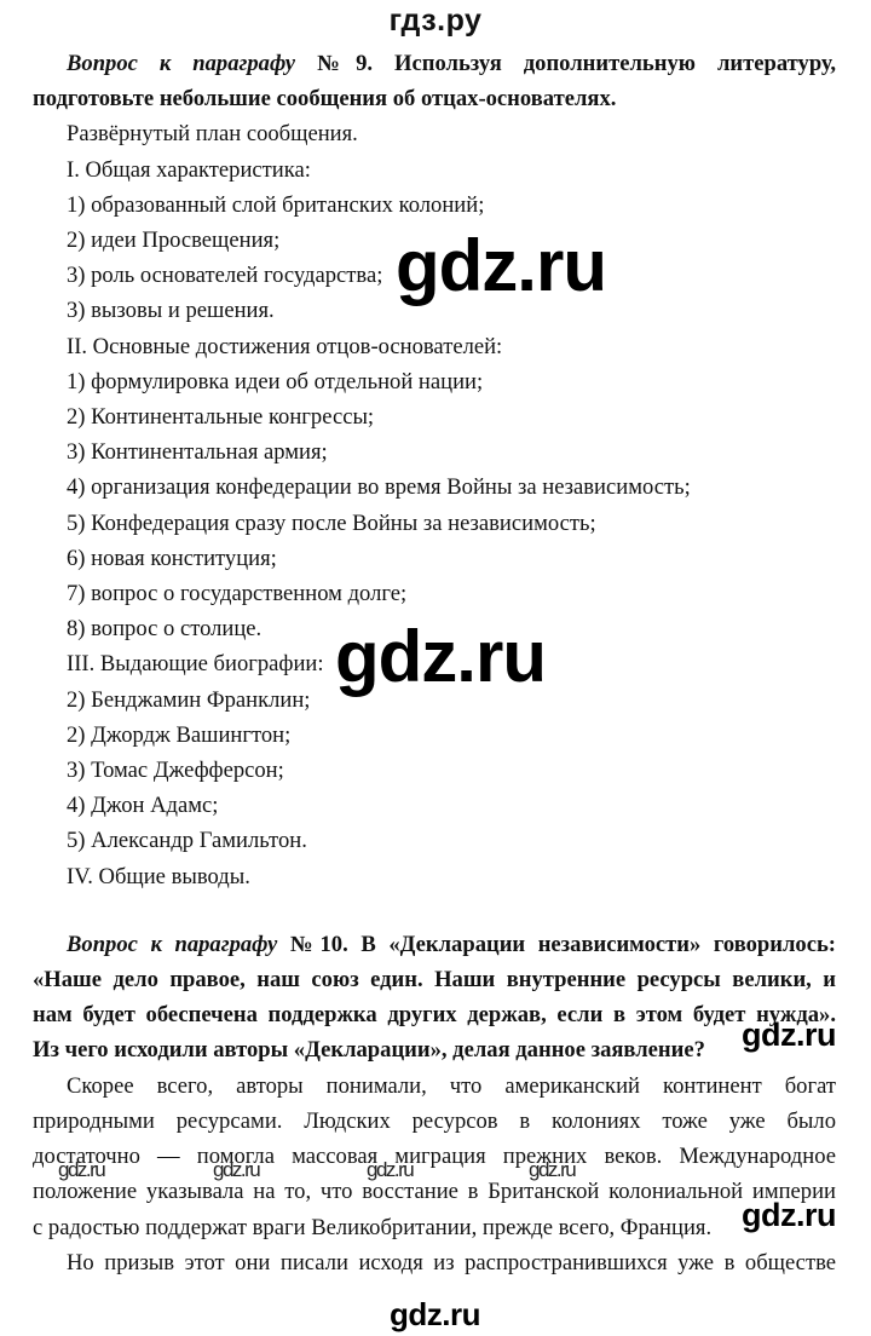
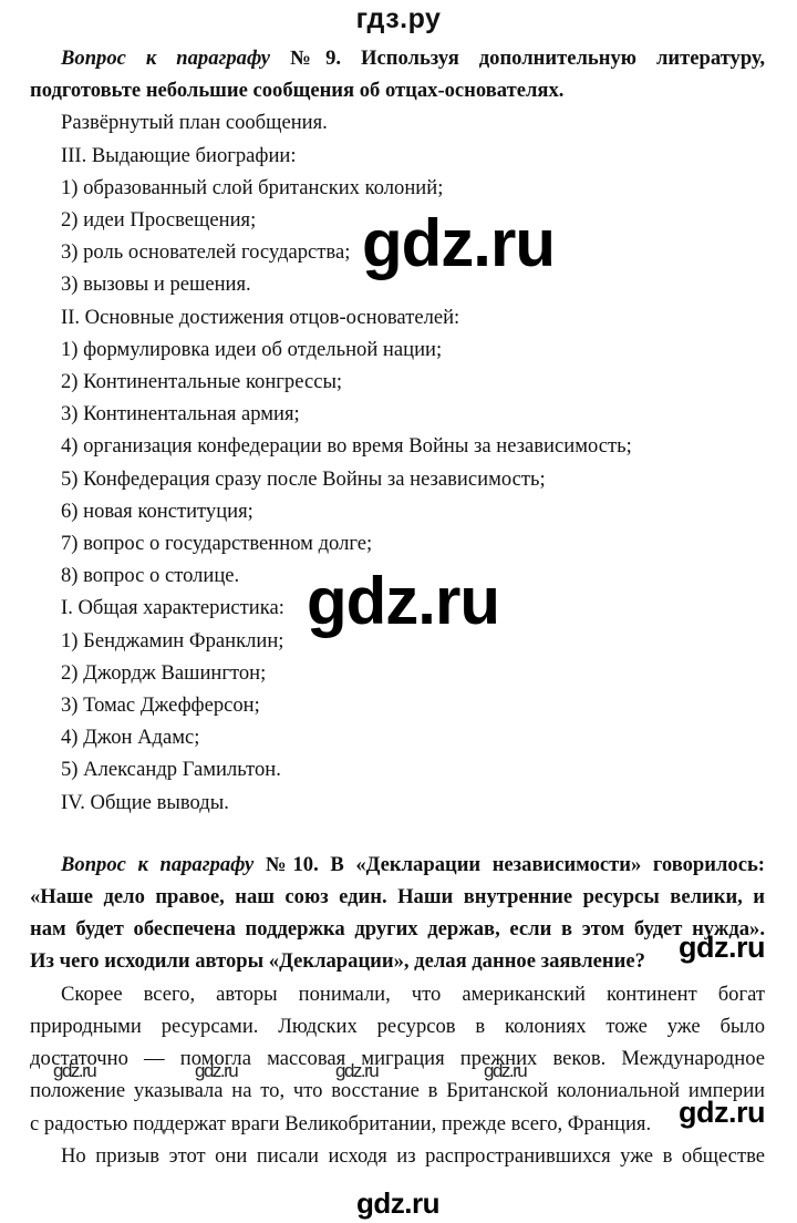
  гдз.ру
  Вопрос к параграфу №9. Используя дополнительную литературу,
  подготовьте небольшие сообщения об отцах-основателях.
  Развёрнутый план сообщения.
- I. Общая характеристика:
+ III. Выдающие биографии:
  1) образованный слой британских колоний;
  2) идеи Просвещения;
  3) роль основателей государства;
  3) вызовы и решения.
  II. Основные достижения отцов-основателей:
  1) формулировка идеи об отдельной нации;
  2) Континентальные конгрессы;
  3) Континентальная армия;
  4) организация конфедерации во время Войны за независимость;
  5) Конфедерация сразу после Войны за независимость;
  6) новая конституция;
  7) вопрос о государственном долге;
  8) вопрос о столице.
- III. Выдающие биографии:
+ I. Общая характеристика:
- 2) Бенджамин Франклин;
+ 1) Бенджамин Франклин;
  2) Джордж Вашингтон;
  3) Томас Джефферсон;
  4) Джон Адамс;
  5) Александр Гамильтон.
  IV. Общие выводы.
  Вопрос к параграфу №10. В «Декларации независимости» говорилось:
  «Наше дело правое, наш союз един. Наши внутренние ресурсы велики, и
  нам будет обеспечена поддержка других держав, если в этом будет нужда».
  Из чего исходили авторы «Декларации», делая данное заявление?
  Скорее всего, авторы понимали, что американский континент богат
  природными ресурсами. Людских ресурсов в колониях тоже уже было
  достаточно — помогла массовая миграция прежних веков. Международное
  положение указывала на то, что восстание в Британской колониальной империи
  с радостью поддержат враги Великобритании, прежде всего, Франция.
  Но призыв этот они писали исходя из распространившихся уже в обществе
  gdz.ru
  gdz.ru
  gdz.ru
  gdz.ru
  gdz.ru
  gdz.ru
  gdz.ru
  gdz.ru
  gdz.ru
